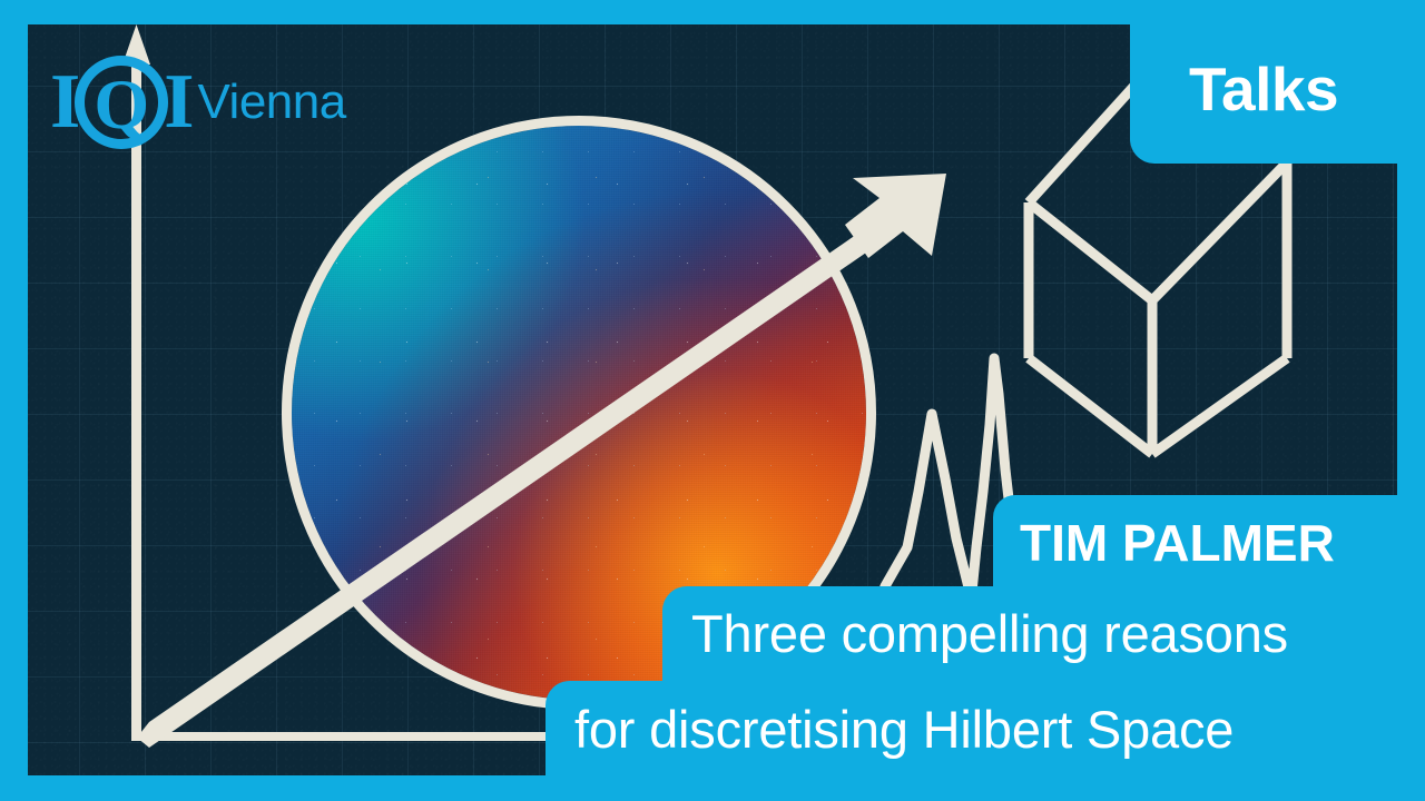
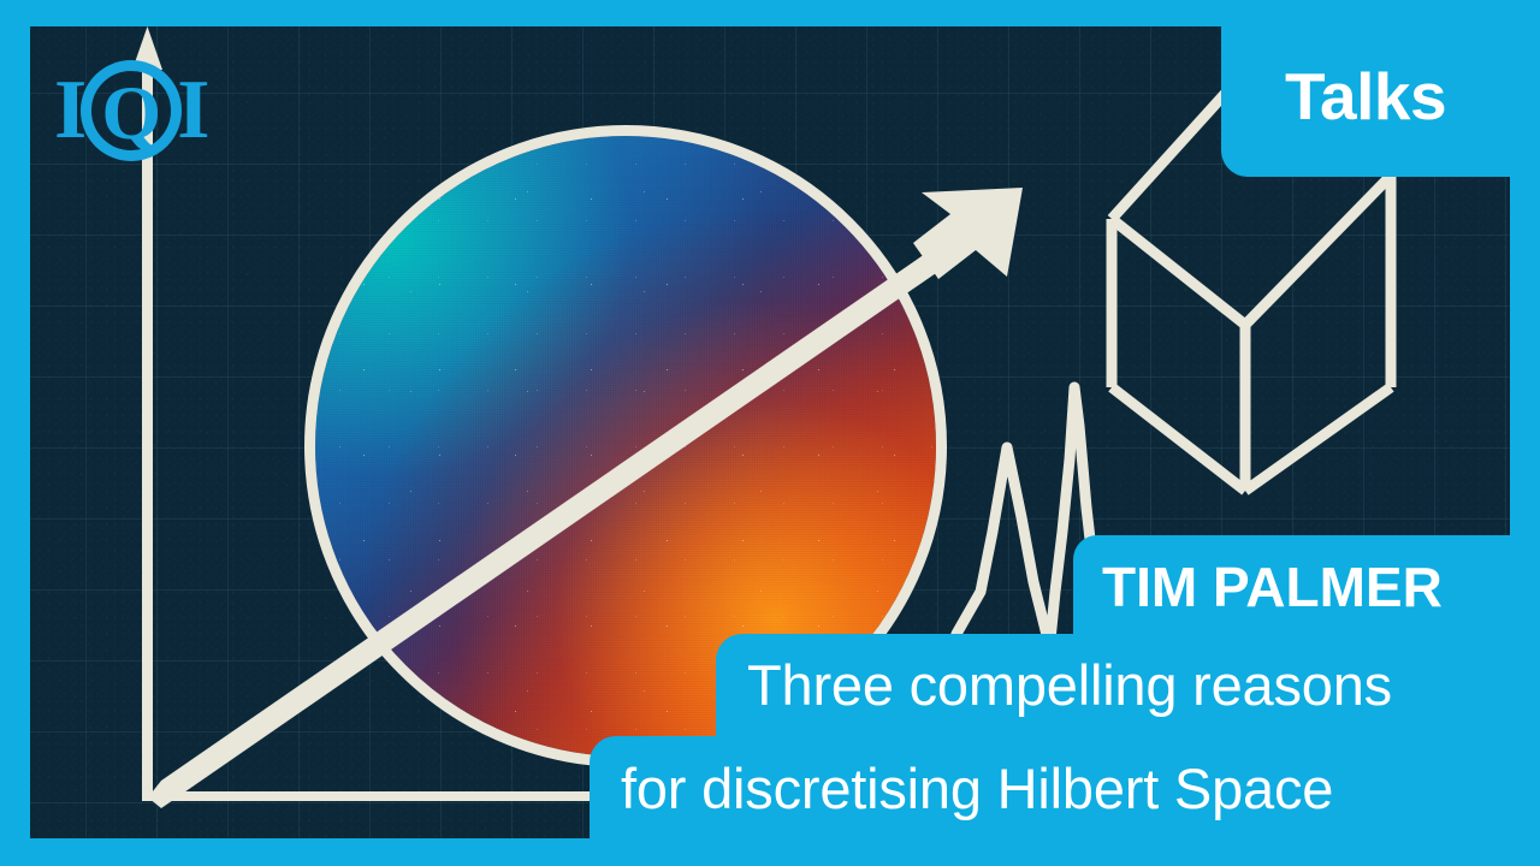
  I
  Q
  I
- Vienna
  Talks
  TIM PALMER
  Three compelling reasons
  for discretising Hilbert Space
